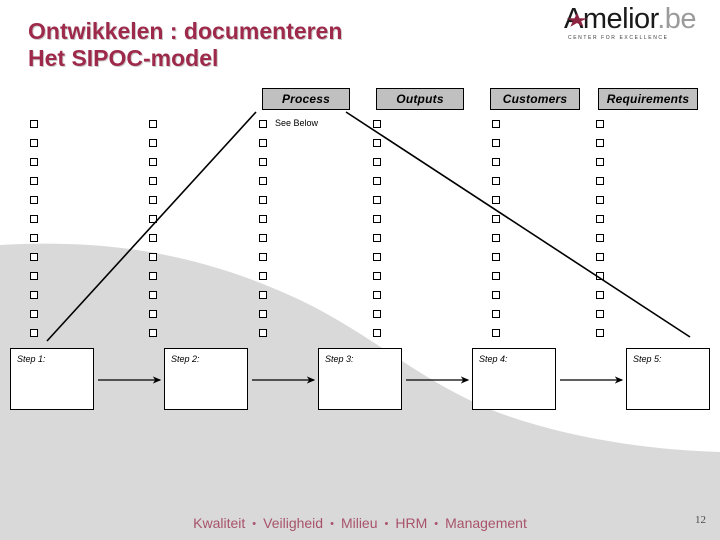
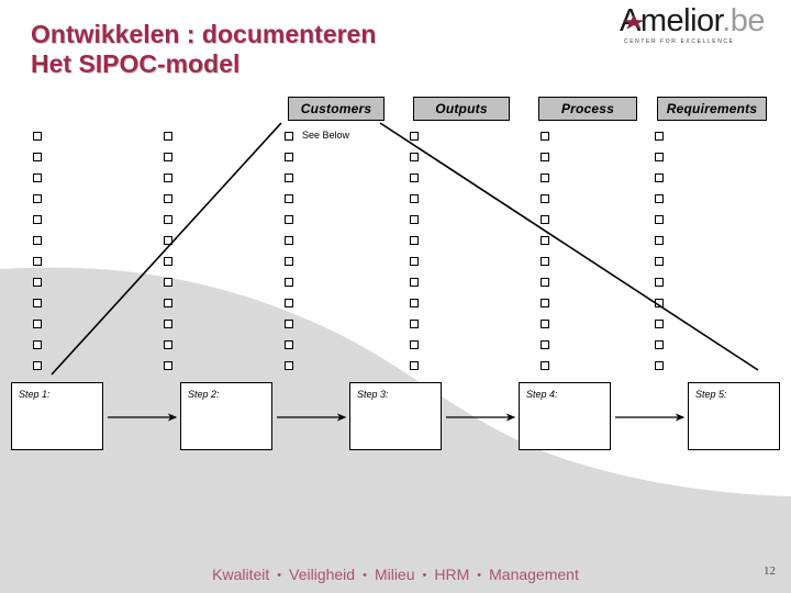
  melior.be
  Ontwikkelen : documenteren
  Het SIPOC-model
- Process
+ Customers
  Outputs
- Customers
+ Process
  Requirements
  See Below
  Step 1:
  Step 2:
  Step 3:
  Step 4:
  Step 5:
  Kwaliteit • Veiligheid • Milieu • HRM • Management
  12
